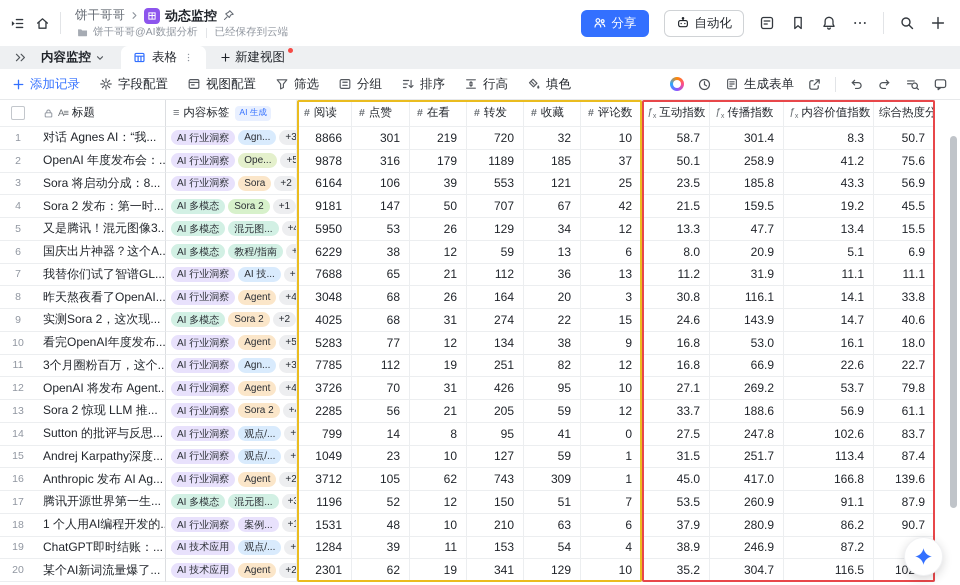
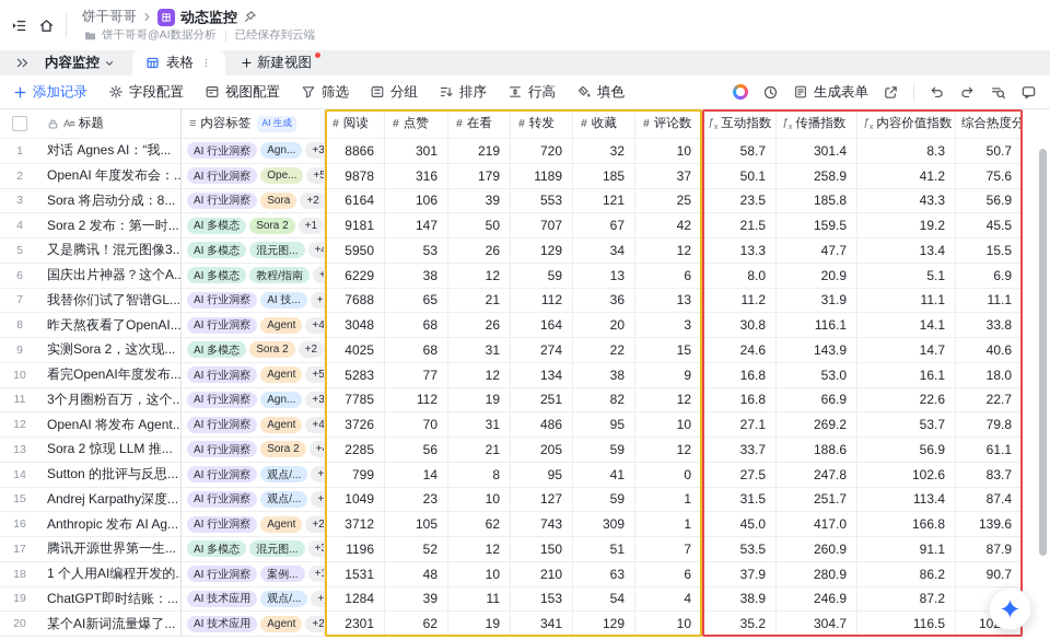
  饼干哥哥
  动态监控
  饼干哥哥@AI数据分析
  已经保存到云端
- 分享
- 自动化
  内容监控
  表格
  新建视图
  添加记录
  字段配置
  视图配置
  筛选
  分组
  排序
  行高
  填色
  生成表单
  A≡
  标题
  ≡
  内容标签
  AI 生成
  #
  阅读
  #
  点赞
  #
  在看
  #
  转发
  #
  收藏
  #
  评论数
  互动指数
  传播指数
  内容价值指数
  综合热度分
  1
  对话 Agnes AI：“我...
  AI 行业洞察
  Agn...
  +3
  8866
  301
  219
  720
  32
  10
  58.7
  301.4
  8.3
  50.7
  2
  OpenAI 年度发布会：..
  AI 行业洞察
  Ope...
  +5
  9878
  316
  179
  1189
  185
  37
  50.1
  258.9
  41.2
  75.6
  3
  Sora 将启动分成：8...
  AI 行业洞察
  Sora
  +2
  6164
  106
  39
  553
  121
  25
  23.5
  185.8
  43.3
  56.9
  4
  Sora 2 发布：第一时...
  AI 多模态
  Sora 2
  +1
  9181
  147
  50
  707
  67
  42
  21.5
  159.5
  19.2
  45.5
  5
  又是腾讯！混元图像3..
  AI 多模态
  混元图...
  5950
  53
  26
  129
  34
  12
  13.3
  47.7
  13.4
  15.5
  6
  国庆出片神器？这个A..
  AI 多模态
  教程/指南
  6229
  38
  12
  59
  13
  6
  8.0
  20.9
  5.1
  6.9
  7
  我替你们试了智谱GL...
  AI 行业洞察
  AI 技...
  7688
  65
  21
  112
  36
  13
  11.2
  31.9
  11.1
  11.1
  8
  昨天熬夜看了OpenAI...
  AI 行业洞察
  Agent
  +4
  3048
  68
  26
  164
  20
  3
  30.8
  116.1
  14.1
  33.8
  9
  实测Sora 2，这次现...
  AI 多模态
  Sora 2
  +2
  4025
  68
  31
  274
  22
  15
  24.6
  143.9
  14.7
  40.6
  10
  看完OpenAI年度发布...
  AI 行业洞察
  Agent
  +5
  5283
  77
  12
  134
  38
  9
  16.8
  53.0
  16.1
  18.0
  11
  3个月圈粉百万，这个..
  AI 行业洞察
  Agn...
  +3
  7785
  112
  19
  251
  82
  12
  16.8
  66.9
  22.6
  22.7
  12
  OpenAI 将发布 Agent..
  AI 行业洞察
  Agent
  +4
  3726
  70
  31
- 426
+ 486
  95
  10
  27.1
  269.2
  53.7
  79.8
  13
  Sora 2 惊现 LLM 推...
  AI 行业洞察
  Sora 2
  2285
  56
  21
  205
  59
  12
  33.7
  188.6
  56.9
  61.1
  14
  Sutton 的批评与反思...
  AI 行业洞察
  观点/...
  799
  14
  8
  95
  41
  0
  27.5
  247.8
  102.6
  83.7
  15
  Andrej Karpathy深度...
  AI 行业洞察
  观点/...
  1049
  23
  10
  127
  59
  1
  31.5
  251.7
  113.4
  87.4
  16
  Anthropic 发布 AI Ag...
  AI 行业洞察
  Agent
  +2
  3712
  105
  62
  743
  309
  1
  45.0
  417.0
  166.8
  139.6
  17
  腾讯开源世界第一生...
  AI 多模态
  混元图...
  1196
  52
  12
  150
  51
  7
  53.5
  260.9
  91.1
  87.9
  18
  1 个人用AI编程开发的..
  AI 行业洞察
  案例...
  1531
  48
  10
  210
  63
  6
  37.9
  280.9
  86.2
  90.7
  19
  ChatGPT即时结账：...
  AI 技术应用
  观点/...
  1284
  39
  11
  153
  54
  4
  38.9
  246.9
  87.2
  20
  某个AI新词流量爆了...
  AI 技术应用
  Agent
  +2
  2301
  62
  19
  341
  129
  10
  35.2
  304.7
  116.5
